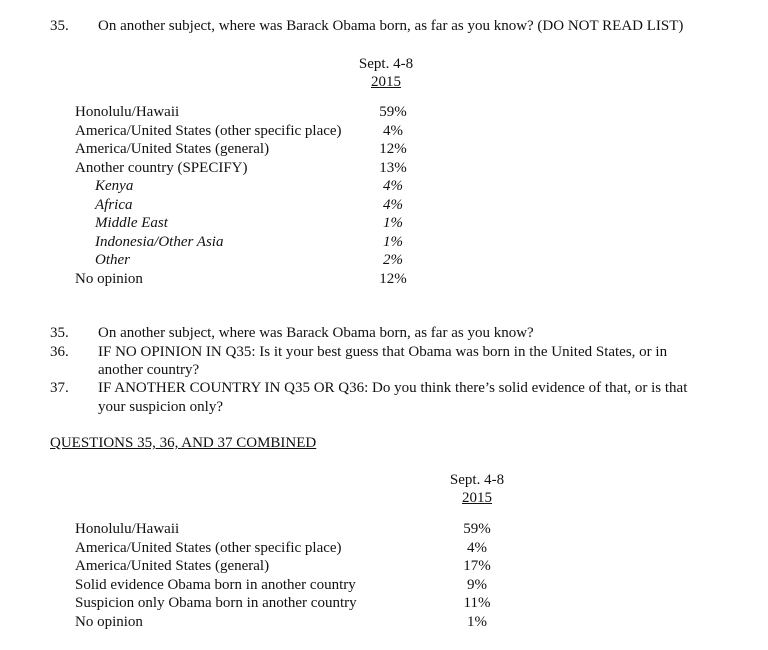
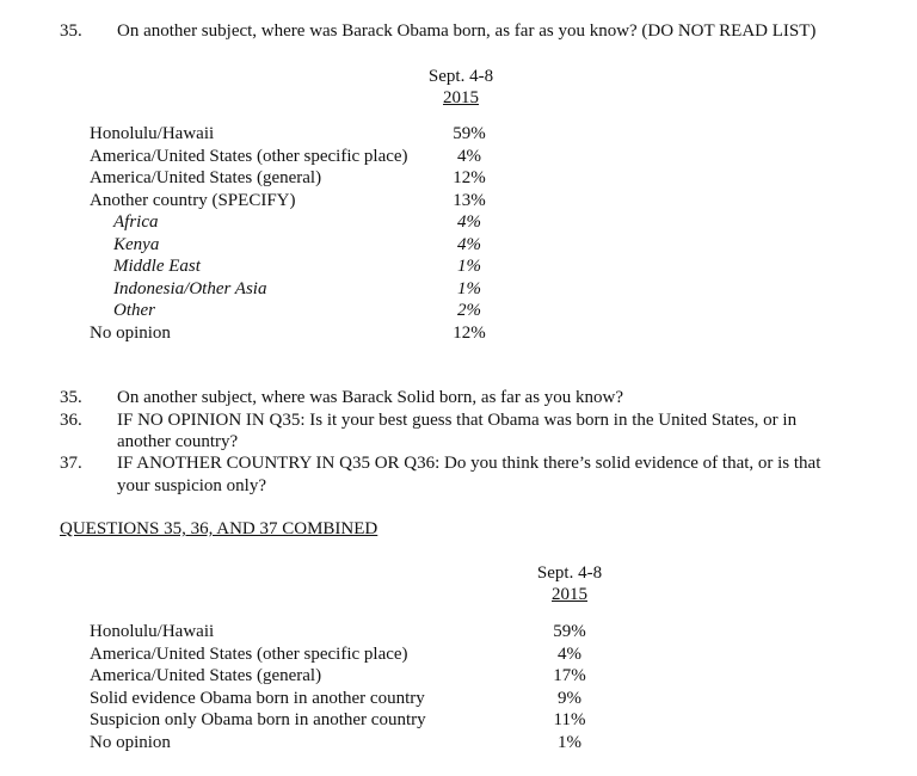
  35.
  On another subject, where was Barack Obama born, as far as you know? (DO NOT READ LIST)
  Sept. 4-8
  2015
  Honolulu/Hawaii
  59%
  America/United States (other specific place)
  4%
  America/United States (general)
  12%
  Another country (SPECIFY)
  13%
- Kenya
+ Africa
  4%
- Africa
+ Kenya
  4%
  Middle East
  1%
  Indonesia/Other Asia
  1%
  Other
  2%
  No opinion
  12%
  35.
- On another subject, where was Barack Obama born, as far as you know?
+ On another subject, where was Barack Solid born, as far as you know?
  36.
  IF NO OPINION IN Q35: Is it your best guess that Obama was born in the United States, or in
  another country?
  37.
  IF ANOTHER COUNTRY IN Q35 OR Q36: Do you think there’s solid evidence of that, or is that
  your suspicion only?
  QUESTIONS 35, 36, AND 37 COMBINED
  Sept. 4-8
  2015
  Honolulu/Hawaii
  59%
  America/United States (other specific place)
  4%
  America/United States (general)
  17%
  Solid evidence Obama born in another country
  9%
  Suspicion only Obama born in another country
  11%
  No opinion
  1%
